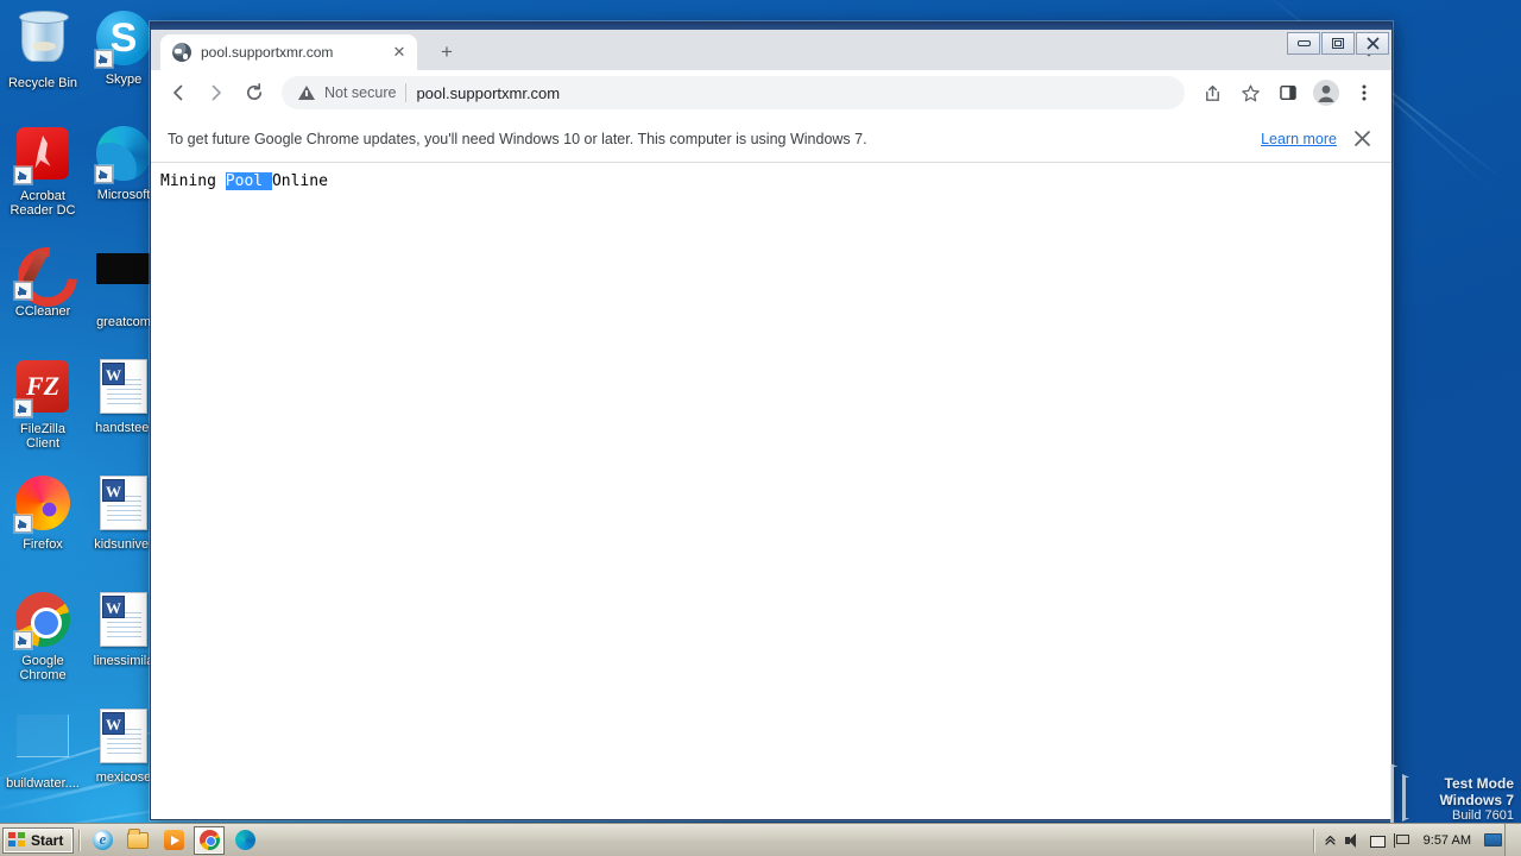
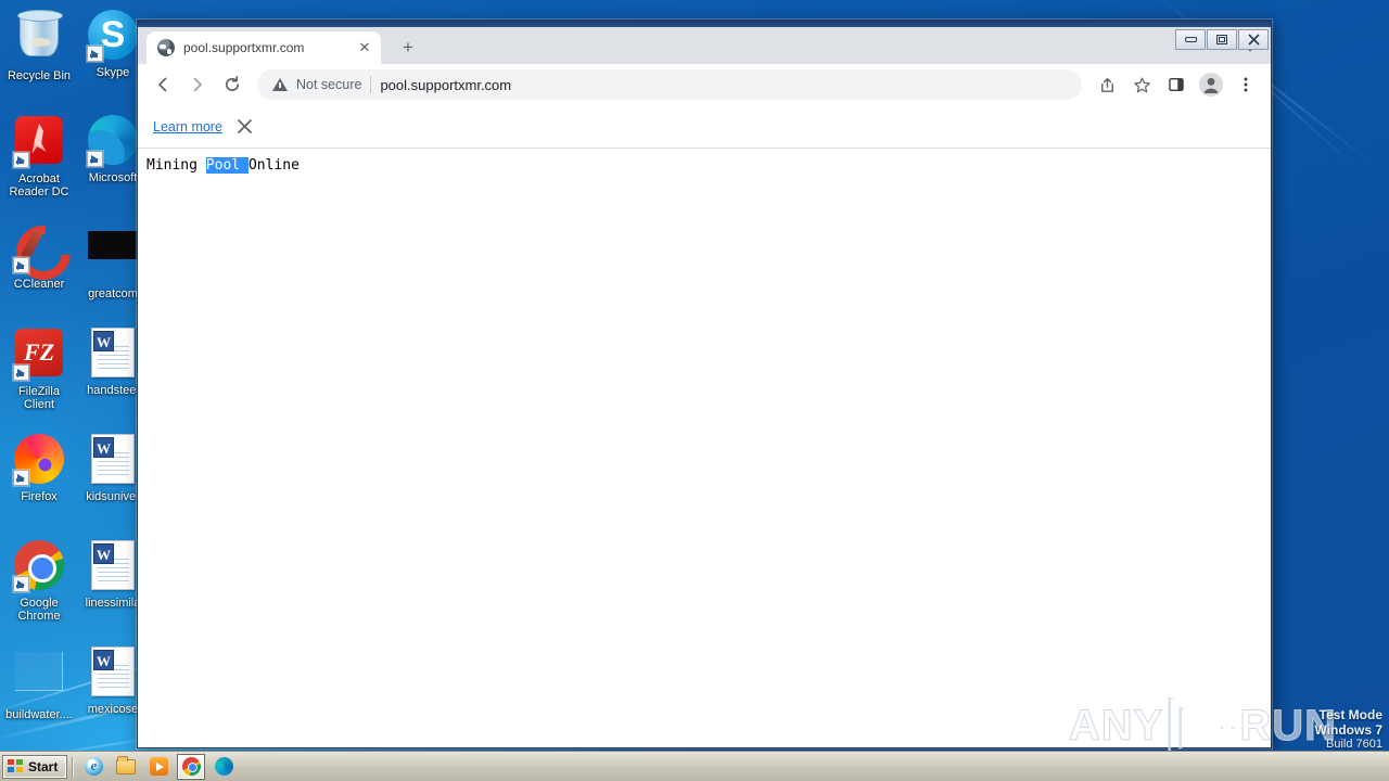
  Recycle Bin
  Skype
  Acrobat Reader DC
  Microsoft
  CCleaner
  greatcom
  FileZilla Client
  W
  handstee
  Firefox
  W
  kidsunive
  Google Chrome
  W
  linessimil
  buildwater....
  W
  mexicose
+ ANY
+ RUN
  Test Mode
  Windows 7
  Build 7601
  pool.supportxmr.com
  ✕
  +
  Not secure
  pool.supportxmr.com
- To get future Google Chrome updates, you'll need Windows 10 or later. This computer is using Windows 7.
  Learn more
  Mining Pool Online
  Start
- 9:57 AM
